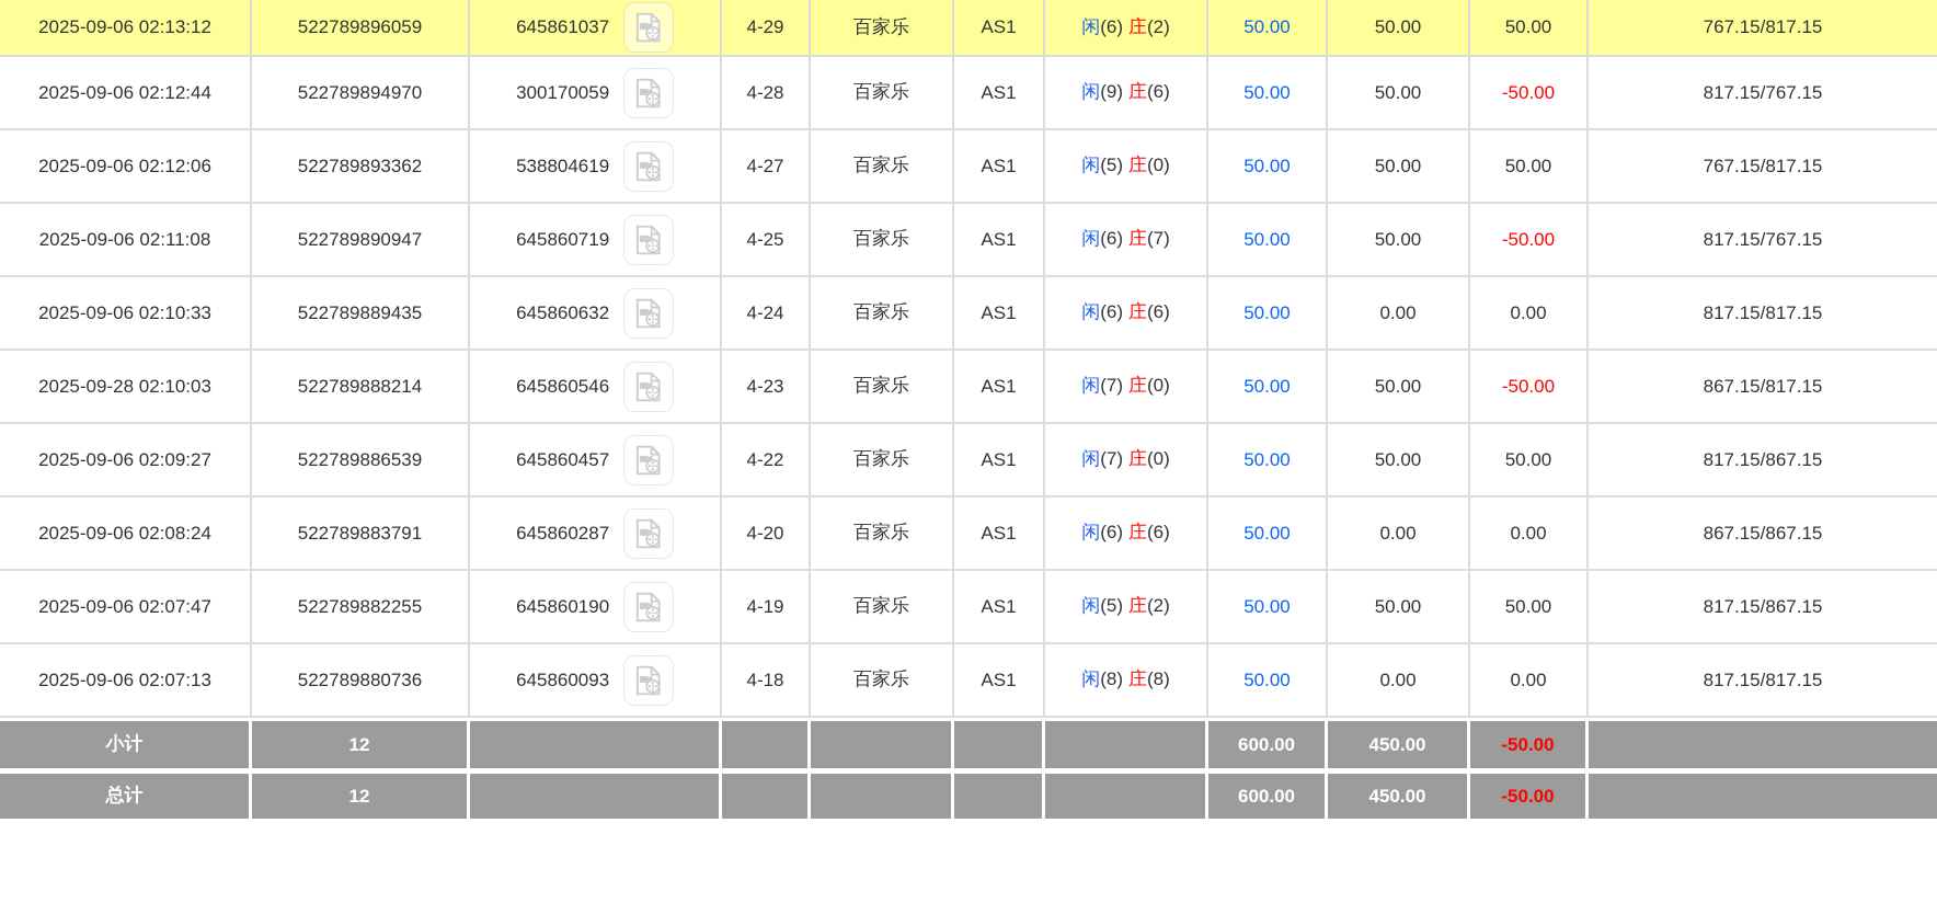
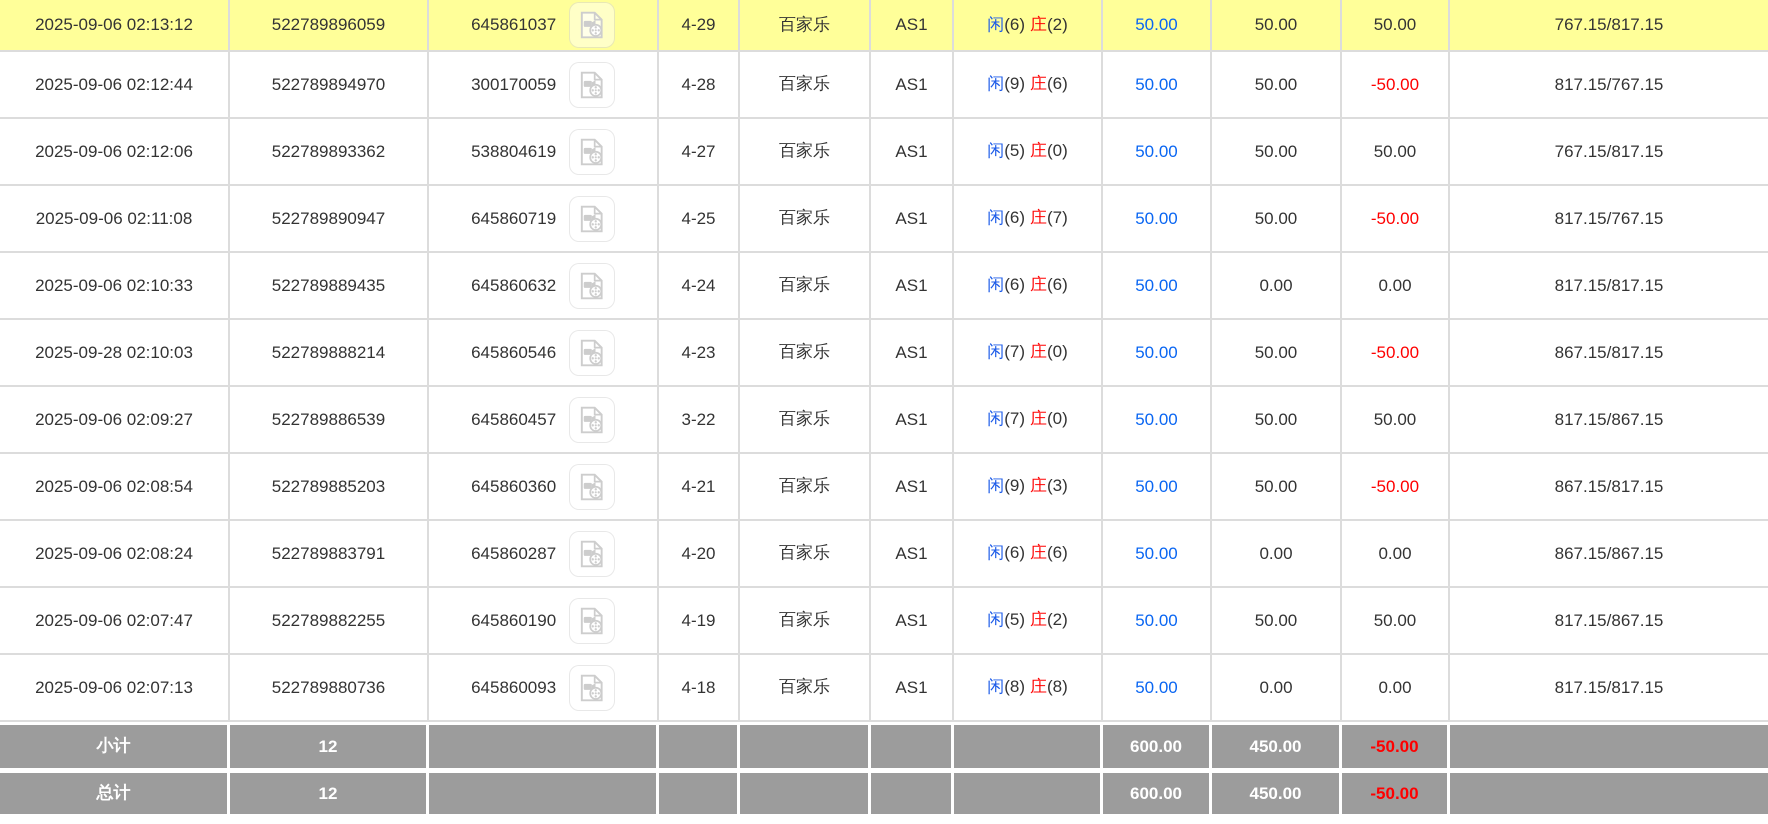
  2025-09-06 02:13:12	522789896059	645861037	4-29	百家乐	AS1	闲(6) 庄(2)	50.00	50.00	50.00	767.15/817.15
  2025-09-06 02:12:44	522789894970	300170059	4-28	百家乐	AS1	闲(9) 庄(6)	50.00	50.00	-50.00	817.15/767.15
  2025-09-06 02:12:06	522789893362	538804619	4-27	百家乐	AS1	闲(5) 庄(0)	50.00	50.00	50.00	767.15/817.15
  2025-09-06 02:11:08	522789890947	645860719	4-25	百家乐	AS1	闲(6) 庄(7)	50.00	50.00	-50.00	817.15/767.15
  2025-09-06 02:10:33	522789889435	645860632	4-24	百家乐	AS1	闲(6) 庄(6)	50.00	0.00	0.00	817.15/817.15
  2025-09-28 02:10:03	522789888214	645860546	4-23	百家乐	AS1	闲(7) 庄(0)	50.00	50.00	-50.00	867.15/817.15
- 2025-09-06 02:09:27	522789886539	645860457	4-22	百家乐	AS1	闲(7) 庄(0)	50.00	50.00	50.00	817.15/867.15
+ 2025-09-06 02:09:27	522789886539	645860457	3-22	百家乐	AS1	闲(7) 庄(0)	50.00	50.00	50.00	817.15/867.15
+ 2025-09-06 02:08:54	522789885203	645860360	4-21	百家乐	AS1	闲(9) 庄(3)	50.00	50.00	-50.00	867.15/817.15
  2025-09-06 02:08:24	522789883791	645860287	4-20	百家乐	AS1	闲(6) 庄(6)	50.00	0.00	0.00	867.15/867.15
  2025-09-06 02:07:47	522789882255	645860190	4-19	百家乐	AS1	闲(5) 庄(2)	50.00	50.00	50.00	817.15/867.15
  2025-09-06 02:07:13	522789880736	645860093	4-18	百家乐	AS1	闲(8) 庄(8)	50.00	0.00	0.00	817.15/817.15
  小计	12						600.00	450.00	-50.00
  总计	12						600.00	450.00	-50.00
